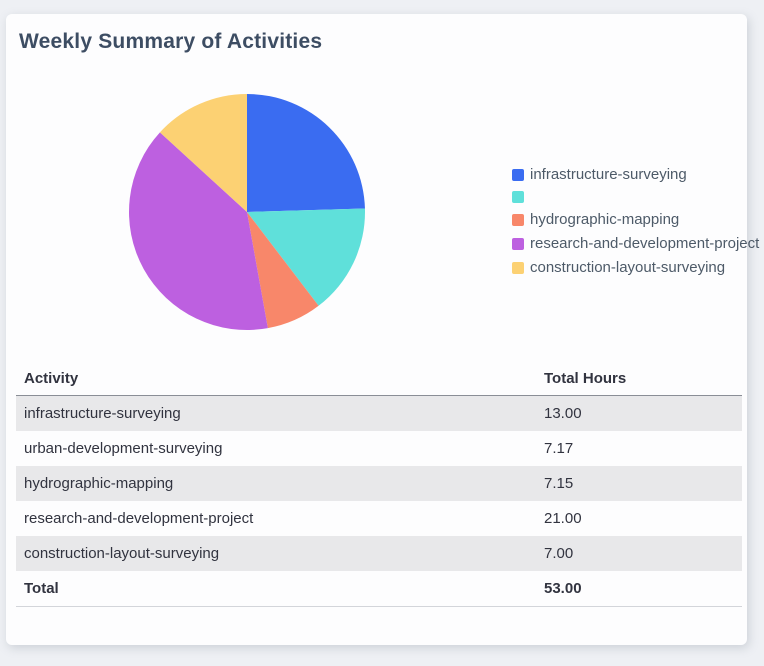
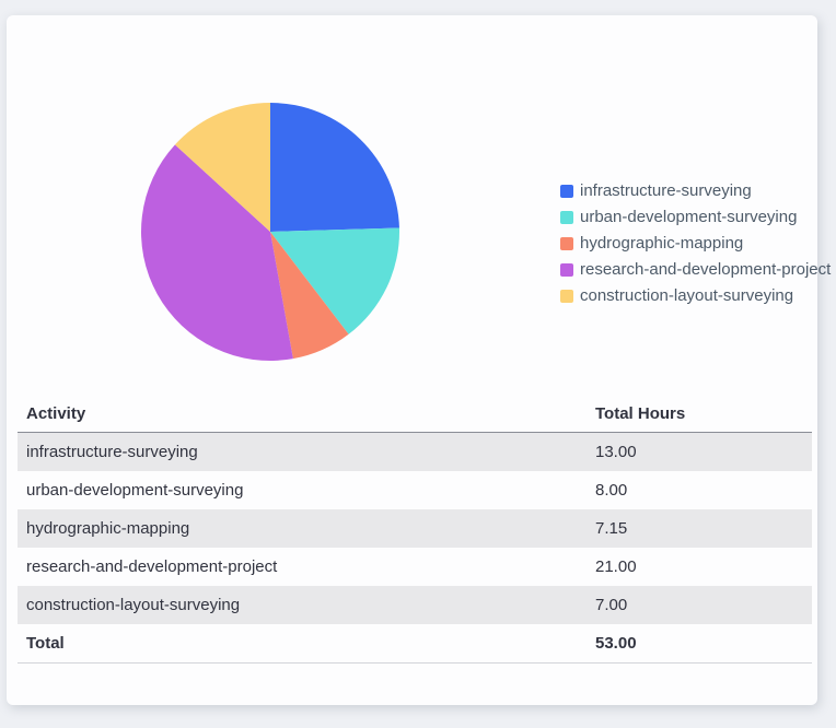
- Weekly Summary of Activities
  infrastructure-surveying
+ urban-development-surveying
  hydrographic-mapping
  research-and-development-project
  construction-layout-surveying
  Activity	Total Hours
  infrastructure-surveying	13.00
- urban-development-surveying	7.17
+ urban-development-surveying	8.00
  hydrographic-mapping	7.15
  research-and-development-project	21.00
  construction-layout-surveying	7.00
  Total	53.00
